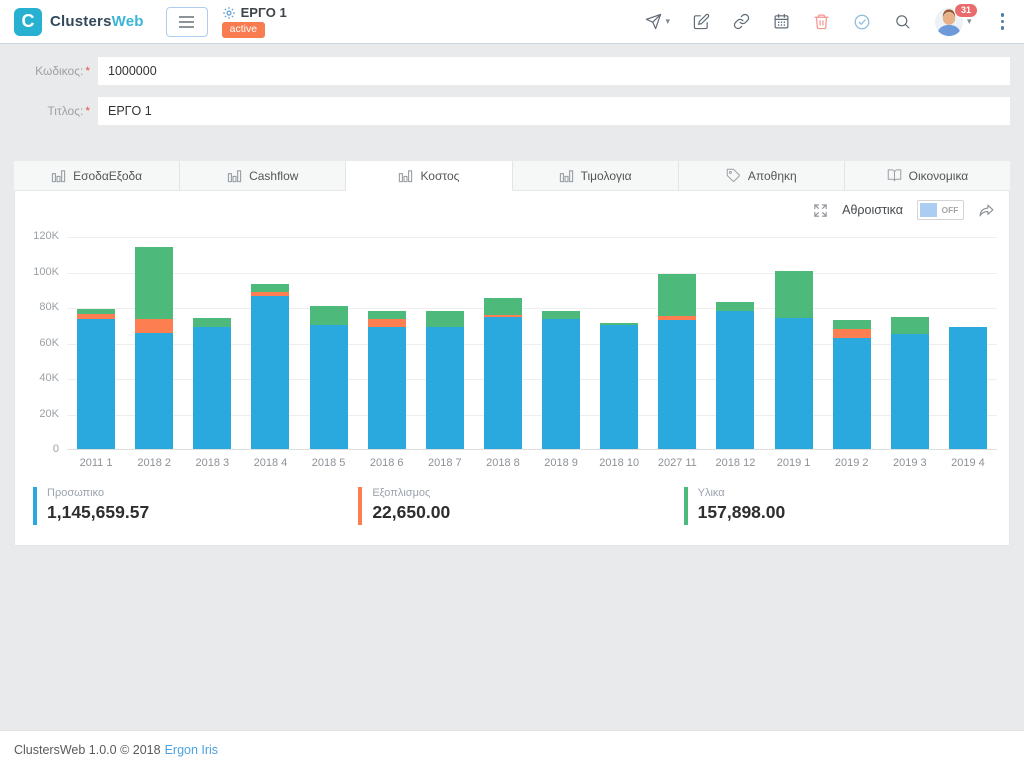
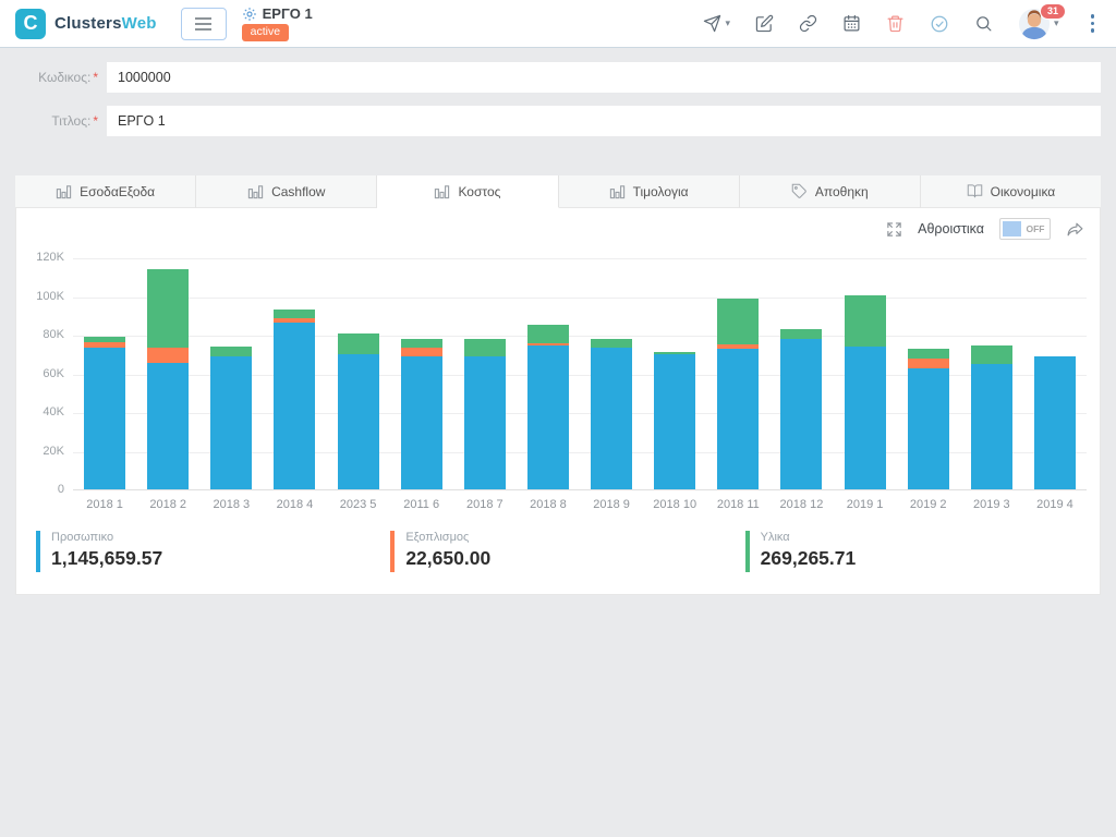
  C
  ClustersWeb
  ΕΡΓΟ 1
  active
  ▾
  31
  ▾
  Κωδικος: *
  1000000
  Τιτλος: *
  ΕΡΓΟ 1
  ΕσοδαΕξοδα
  Cashflow
  Κοστος
  Τιμολογια
  Αποθηκη
  Οικονομικα
  Αθροιστικα
  OFF
  0
  20K
  40K
  60K
  80K
  100K
  120K
- 2011 1
+ 2018 1
  2018 2
  2018 3
  2018 4
- 2018 5
+ 2023 5
- 2018 6
+ 2011 6
  2018 7
  2018 8
  2018 9
  2018 10
- 2027 11
+ 2018 11
  2018 12
  2019 1
  2019 2
  2019 3
  2019 4
  Προσωπικο
  1,145,659.57
  Εξοπλισμος
  22,650.00
  Υλικα
- 157,898.00
+ 269,265.71
- ClustersWeb 1.0.0 © 2018
- Ergon Iris
